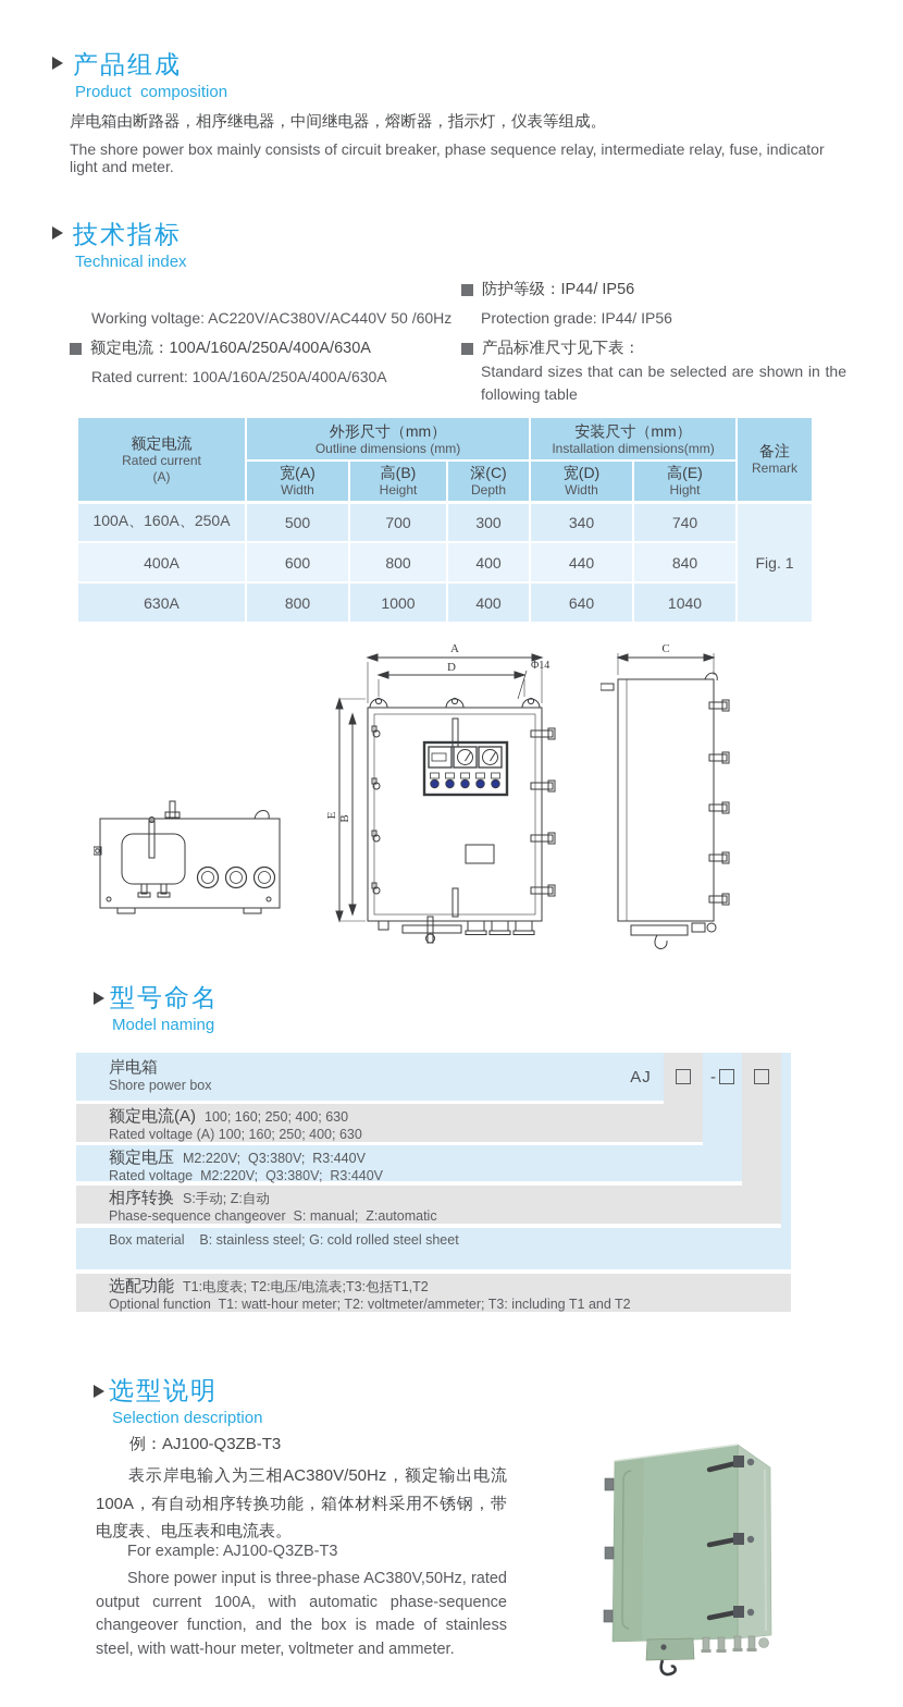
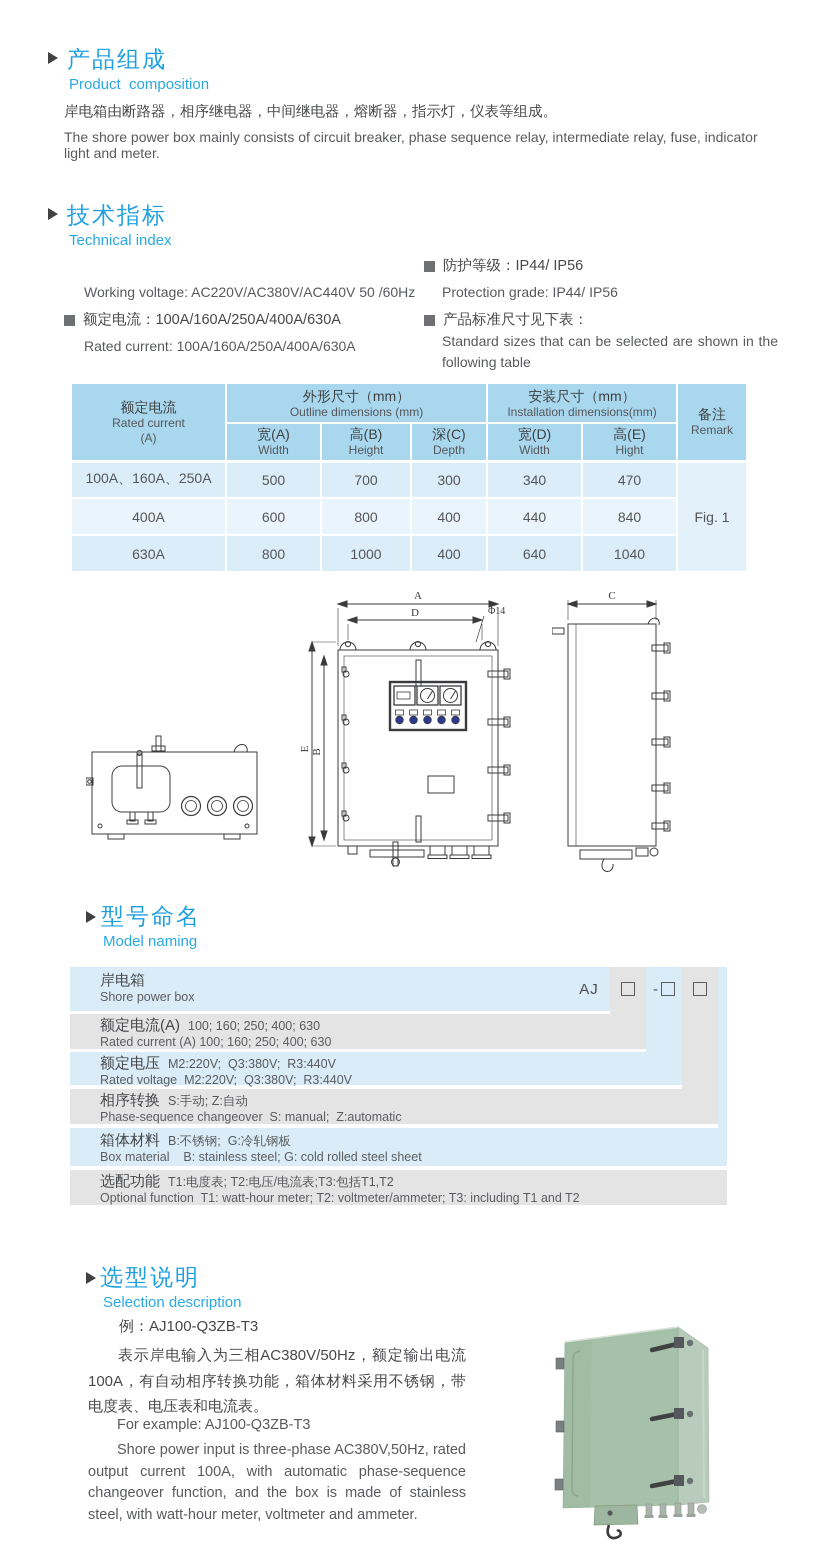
  产品组成
  Product composition
  岸电箱由断路器，相序继电器，中间继电器，熔断器，指示灯，仪表等组成。
  The shore power box mainly consists of circuit breaker, phase sequence relay, intermediate relay, fuse, indicator light and meter.
  技术指标
  Technical index
  Working voltage: AC220V/AC380V/AC440V 50 /60Hz
  额定电流：100A/160A/250A/400A/630A
  Rated current: 100A/160A/250A/400A/630A
  防护等级：IP44/ IP56
  Protection grade: IP44/ IP56
  产品标准尺寸见下表：
  Standard sizes that can be selected are shown in the following table
  额定电流 Rated current (A)	外形尺寸（mm） Outline dimensions (mm)	安装尺寸（mm） Installation dimensions(mm)	备注 Remark
  宽(A)Width	高(B)Height	深(C)Depth	宽(D)Width	高(E)Hight
- 100A、160A、250A	500	700	300	340	740	Fig. 1
+ 100A、160A、250A	500	700	300	340	470	Fig. 1
  400A	600	800	400	440	840
  630A	800	1000	400	640	1040
  A
  D
  Φ14
  C
  型号命名
  Model naming
  岸电箱
  Shore power box
  额定电流(A) 100; 160; 250; 400; 630
- Rated voltage (A) 100; 160; 250; 400; 630
+ Rated current (A) 100; 160; 250; 400; 630
  额定电压 M2:220V; Q3:380V; R3:440V
  Rated voltage M2:220V; Q3:380V; R3:440V
  相序转换 S:手动; Z:自动
  Phase-sequence changeover S: manual; Z:automatic
+ 箱体材料 B:不锈钢; G:冷轧钢板
  Box material B: stainless steel; G: cold rolled steel sheet
  选配功能 T1:电度表; T2:电压/电流表;T3:包括T1,T2
  Optional function T1: watt-hour meter; T2: voltmeter/ammeter; T3: including T1 and T2
  AJ
  -
  选型说明
  Selection description
  例：AJ100-Q3ZB-T3
  表示岸电输入为三相AC380V/50Hz，额定输出电流100A，有自动相序转换功能，箱体材料采用不锈钢，带电度表、电压表和电流表。
  For example: AJ100-Q3ZB-T3
  Shore power input is three-phase AC380V,50Hz, rated output current 100A, with automatic phase-sequence changeover function, and the box is made of stainless steel, with watt-hour meter, voltmeter and ammeter.
